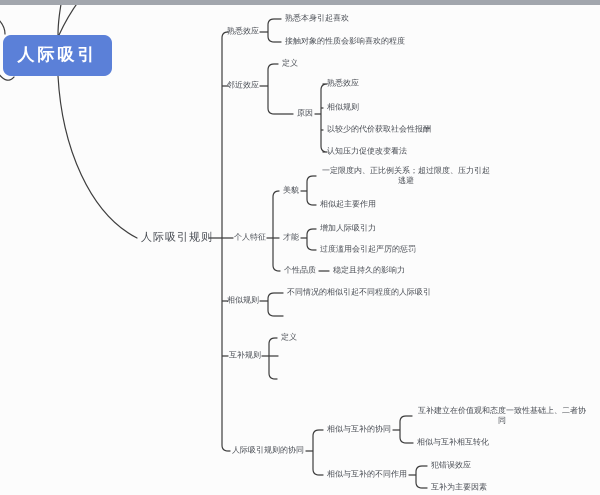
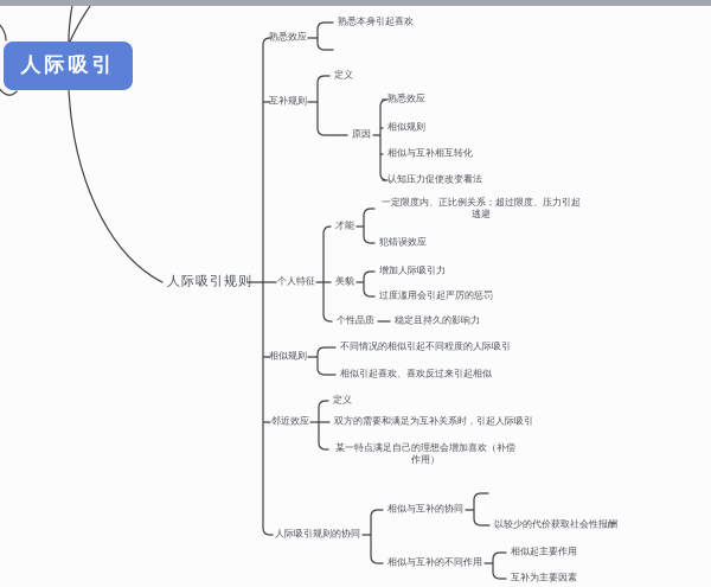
  人际吸引
  人际吸引规则
  熟悉效应
  熟悉本身引起喜欢
- 接触对象的性质会影响喜欢的程度
- 邻近效应
+ 互补规则
  定义
  原因
  熟悉效应
  相似规则
- 以较少的代价获取社会性报酬
+ 相似与互补相互转化
  认知压力促使改变看法
  个人特征
- 美貌
+ 才能
  一定限度内、正比例关系；超过限度、压力引起逃避
- 相似起主要作用
+ 犯错误效应
- 才能
+ 美貌
  增加人际吸引力
  过度滥用会引起严厉的惩罚
  个性品质
  稳定且持久的影响力
  相似规则
  不同情况的相似引起不同程度的人际吸引
+ 相似引起喜欢、喜欢反过来引起相似
- 互补规则
+ 邻近效应
  定义
+ 双方的需要和满足为互补关系时，引起人际吸引
+ 某一特点满足自己的理想会增加喜欢（补偿作用）
  人际吸引规则的协同
  相似与互补的协同
- 互补建立在价值观和态度一致性基础上、二者协同
- 相似与互补相互转化
+ 以较少的代价获取社会性报酬
  相似与互补的不同作用
- 犯错误效应
+ 相似起主要作用
  互补为主要因素
